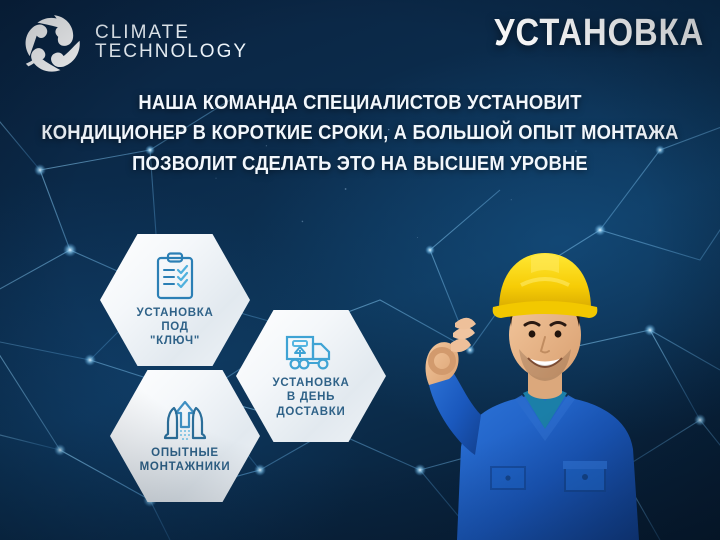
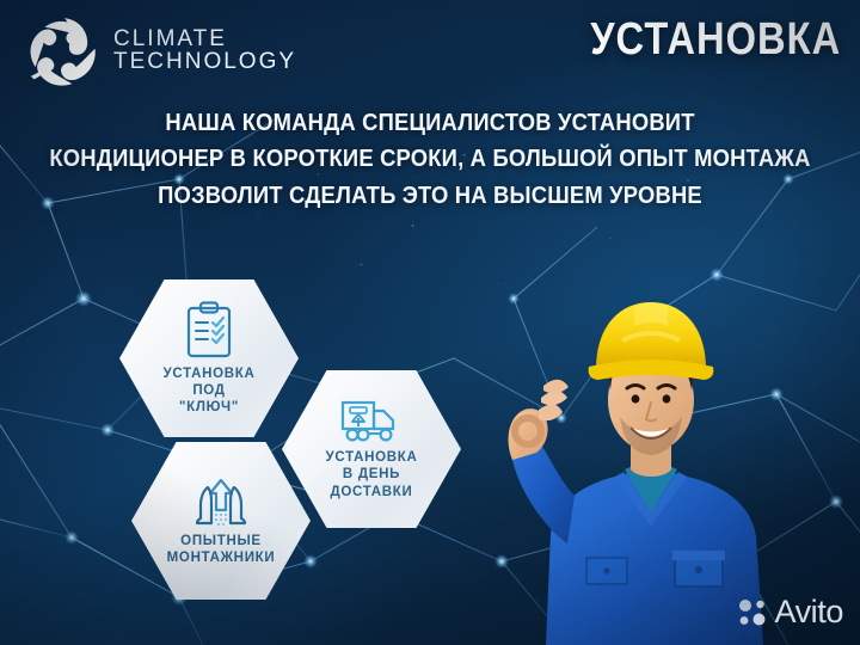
+ Avito
